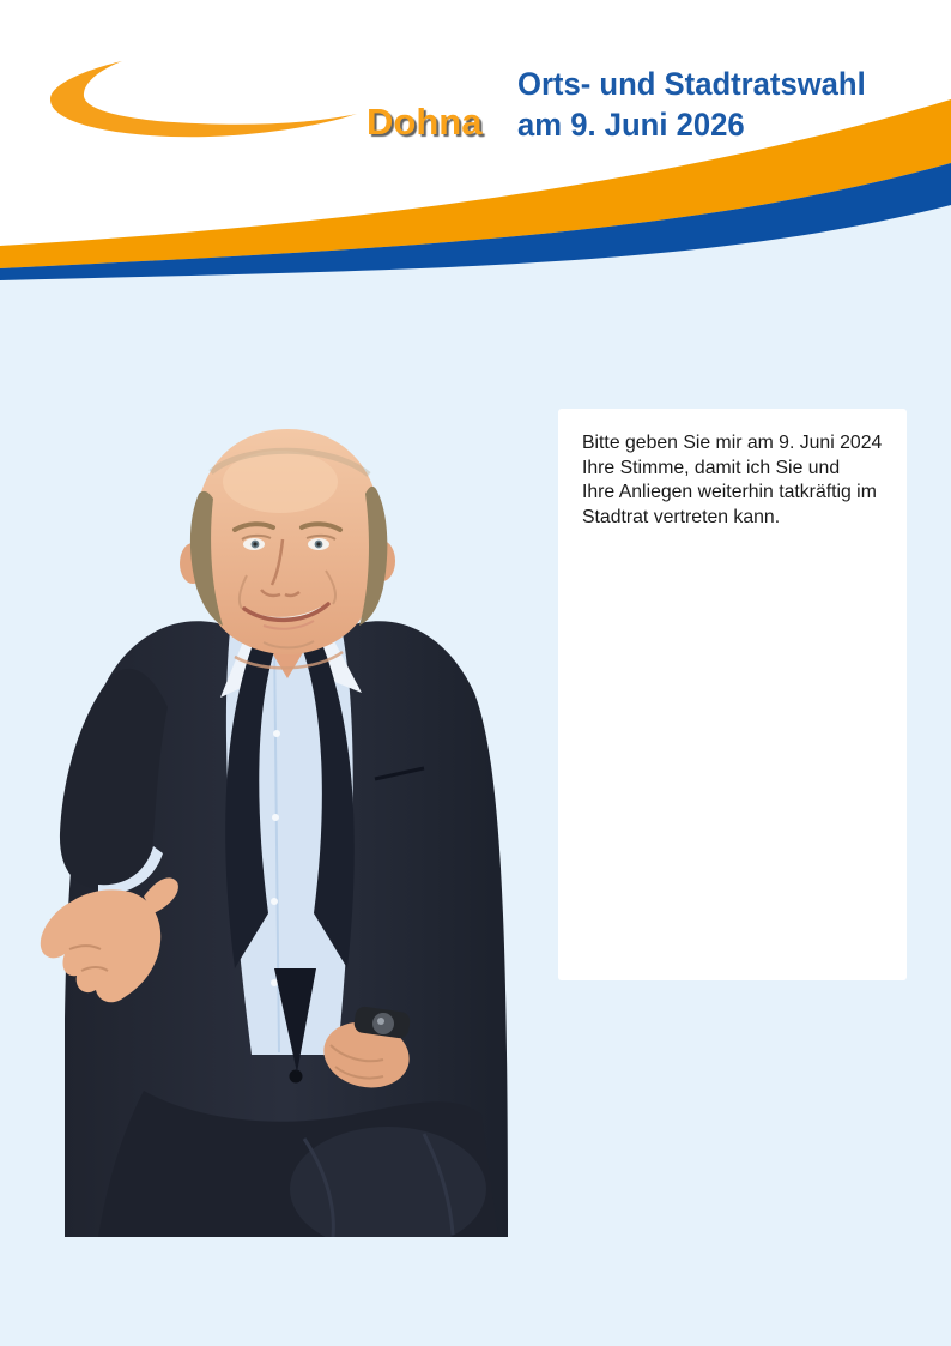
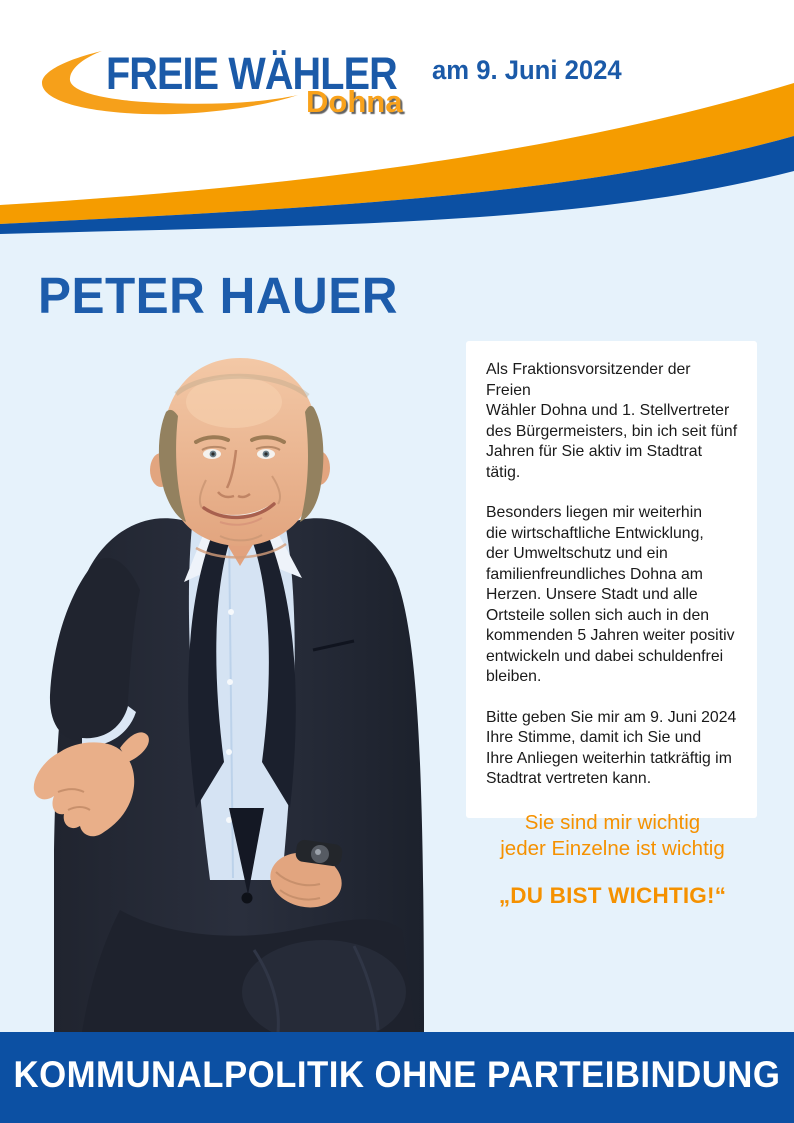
+ FREIE WÄHLER
  Dohna
- Orts- und Stadtratswahl
- am 9. Juni 2026
+ am 9. Juni 2024
+ PETER HAUER
+ Als Fraktionsvorsitzender der Freien
+ Wähler Dohna und 1. Stellvertreter
+ des Bürgermeisters, bin ich seit fünf
+ Jahren für Sie aktiv im Stadtrat tätig.
+ Besonders liegen mir weiterhin
+ die wirtschaftliche Entwicklung,
+ der Umweltschutz und ein
+ familienfreundliches Dohna am
+ Herzen. Unsere Stadt und alle
+ Ortsteile sollen sich auch in den
+ kommenden 5 Jahren weiter positiv
+ entwickeln und dabei schuldenfrei
+ bleiben.
  Bitte geben Sie mir am 9. Juni 2024
  Ihre Stimme, damit ich Sie und
  Ihre Anliegen weiterhin tatkräftig im
  Stadtrat vertreten kann.
+ Sie sind mir wichtig
+ jeder Einzelne ist wichtig
+ „DU BIST WICHTIG!“
+ KOMMUNALPOLITIK OHNE PARTEIBINDUNG
